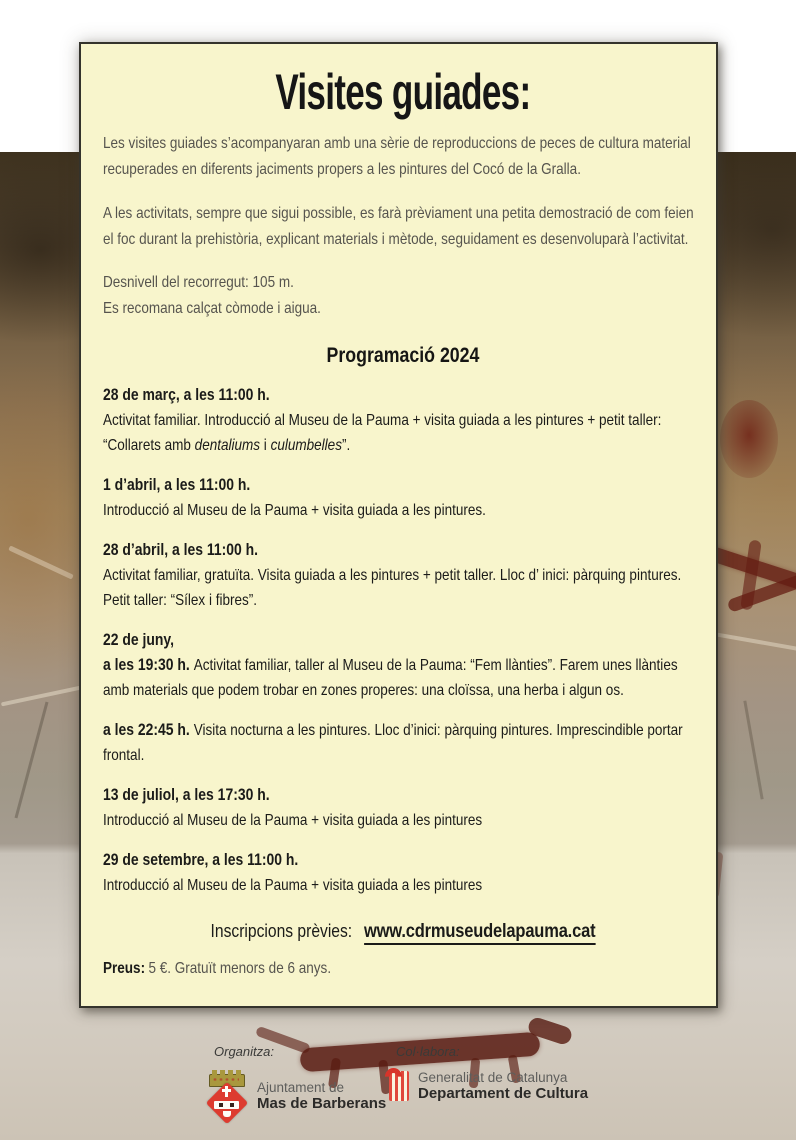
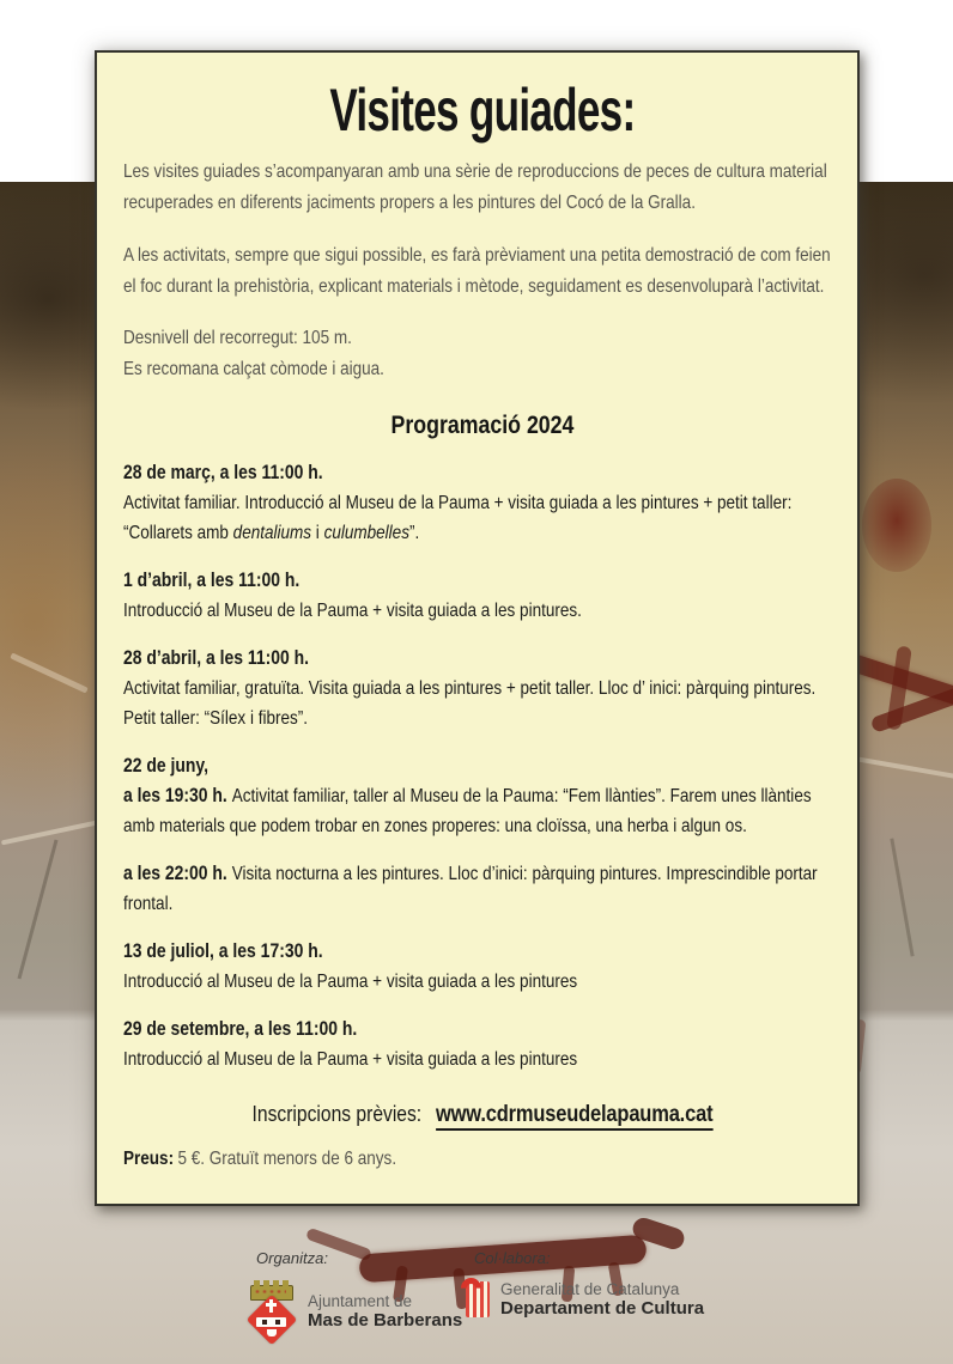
  Visites guiades:
  Les visites guiades s’acompanyaran amb una sèrie de reproduccions de peces de cultura material recuperades en diferents jaciments propers a les pintures del Cocó de la Gralla.
  A les activitats, sempre que sigui possible, es farà prèviament una petita demostració de com feien el foc durant la prehistòria, explicant materials i mètode, seguidament es desenvoluparà l’activitat.
  Desnivell del recorregut: 105 m.
  Es recomana calçat còmode i aigua.
  Programació 2024
  28 de març, a les 11:00 h.
  Activitat familiar. Introducció al Museu de la Pauma + visita guiada a les pintures + petit taller: “Collarets amb dentaliums i culumbelles”.
  1 d’abril, a les 11:00 h.
  Introducció al Museu de la Pauma + visita guiada a les pintures.
  28 d’abril, a les 11:00 h.
  Activitat familiar, gratuïta. Visita guiada a les pintures + petit taller. Lloc d’ inici: pàrquing pintures. Petit taller: “Sílex i fibres”.
  22 de juny,
  a les 19:30 h. Activitat familiar, taller al Museu de la Pauma: “Fem llànties”. Farem unes llànties amb materials que podem trobar en zones properes: una cloïssa, una herba i algun os.
- a les 22:45 h. Visita nocturna a les pintures. Lloc d’inici: pàrquing pintures. Imprescindible portar frontal.
+ a les 22:00 h. Visita nocturna a les pintures. Lloc d’inici: pàrquing pintures. Imprescindible portar frontal.
  13 de juliol, a les 17:30 h.
  Introducció al Museu de la Pauma + visita guiada a les pintures
  29 de setembre, a les 11:00 h.
  Introducció al Museu de la Pauma + visita guiada a les pintures
  Inscripcions prèvies: www.cdrmuseudelapauma.cat
  Preus: 5 €. Gratuït menors de 6 anys.
  Organitza:
  Ajuntament de
  Mas de Barberans
  Col·labora:
  Generalitat de Catalunya
  Departament de Cultura
